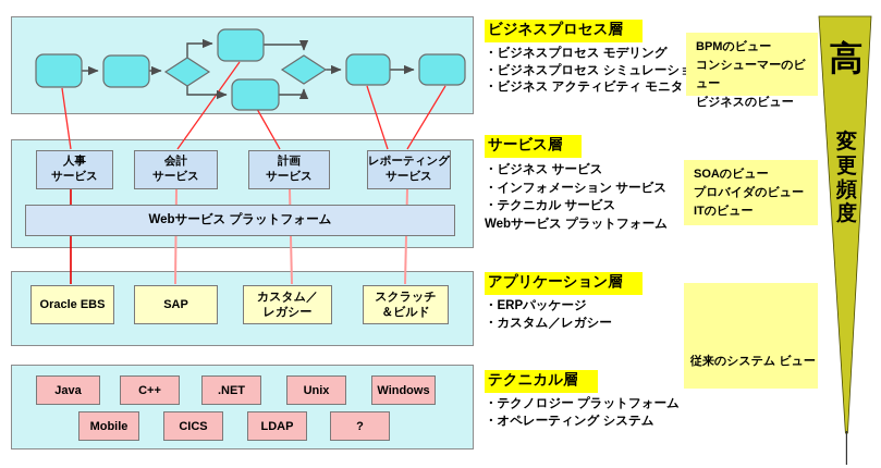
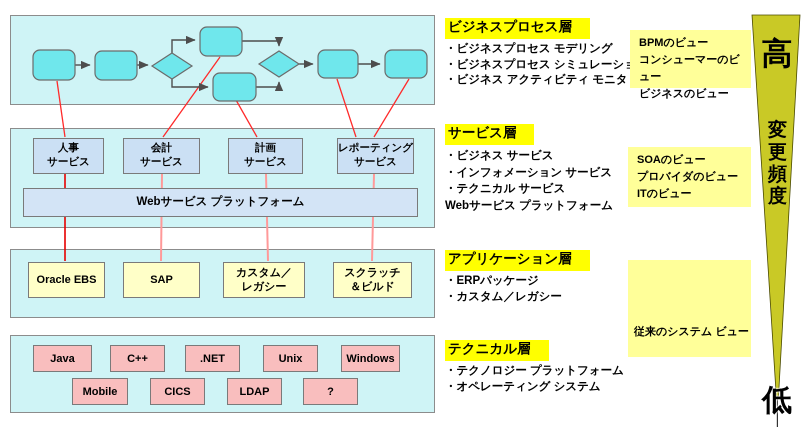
  人事
  サービス
  会計
  サービス
  計画
  サービス
  レポーティング
  サービス
  Webサービス プラットフォーム
  Oracle EBS
  SAP
  カスタム／
  レガシー
  スクラッチ
  ＆ビルド
  Java
  C++
  .NET
  Unix
  Windows
  Mobile
  CICS
  LDAP
  ?
  ビジネスプロセス層
  ・ビジネスプロセス モデリング
  ・ビジネスプロセス シミュレーシ
  ・ビジネス アクティビティ モニタ
  サービス層
  ・ビジネス サービス
  ・インフォメーション サービス
  ・テクニカル サービス
  Webサービス プラットフォーム
  アプリケーション層
  ・ERPパッケージ
  ・カスタム／レガシー
  テクニカル層
  ・テクノロジー プラットフォーム
  ・オペレーティング システム
  BPMのビュー
  コンシューマーのビュー
  ビジネスのビュー
  SOAのビュー
  プロバイダのビュー
  ITのビュー
  従来のシステム ビュー
  高
  変更頻度
+ 低
